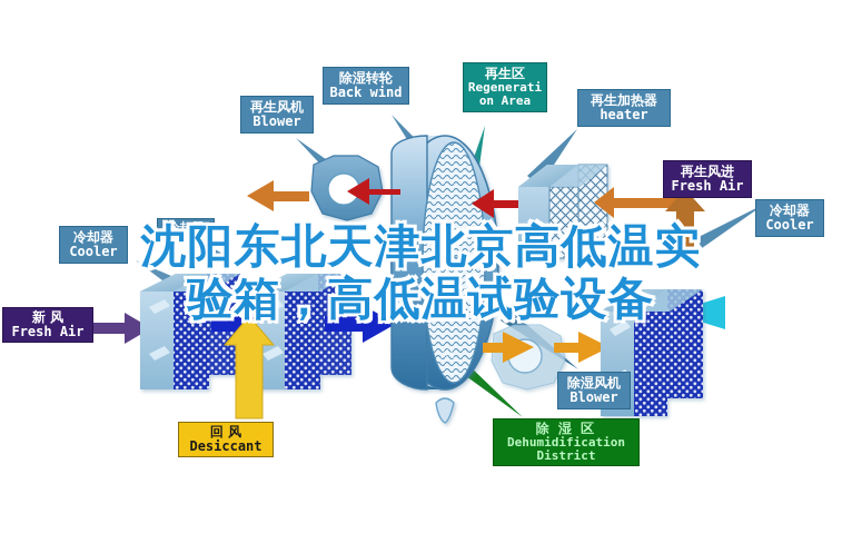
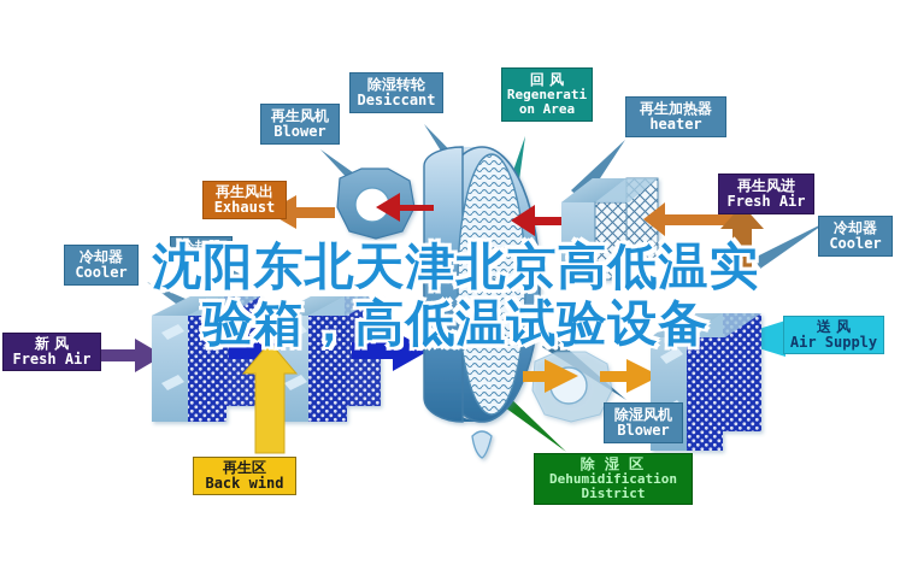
  xt
  除湿转轮
- Back wind
+ Desiccant
  再生风机
  Blower
- 再生区
+ 回 风
  Regenerati
  on Area
  再生加热器
  heater
  再生风进
  Fresh Air
  冷却器
  Cooler
+ 再生风出
+ Exhaust
  冷却器
  冷却器
  Cooler
  新 风
  Fresh Air
- 回 风
+ 再生区
- Desiccant
+ Back wind
  除湿风机
  Blower
  除 湿 区
  Dehumidification
  District
+ 送 风
+ Air Supply
  沈阳东北天津北京高低温实
  验箱，高低温试验设备
